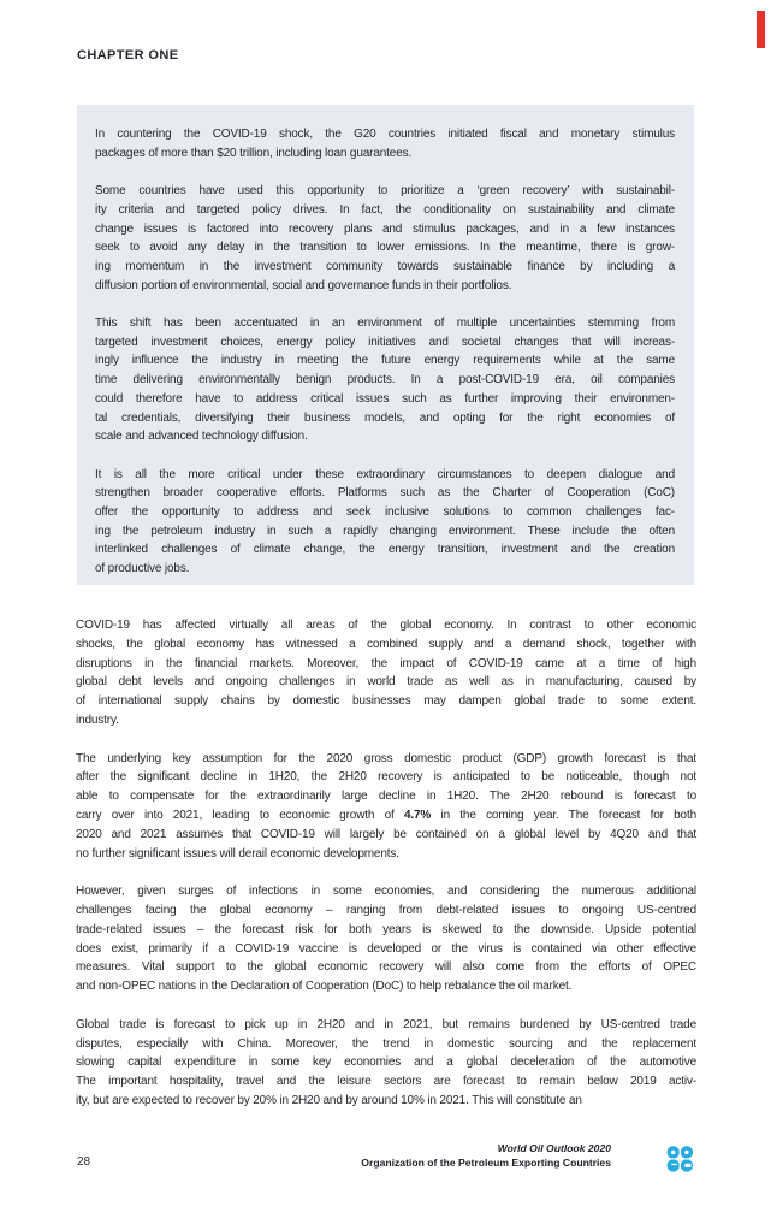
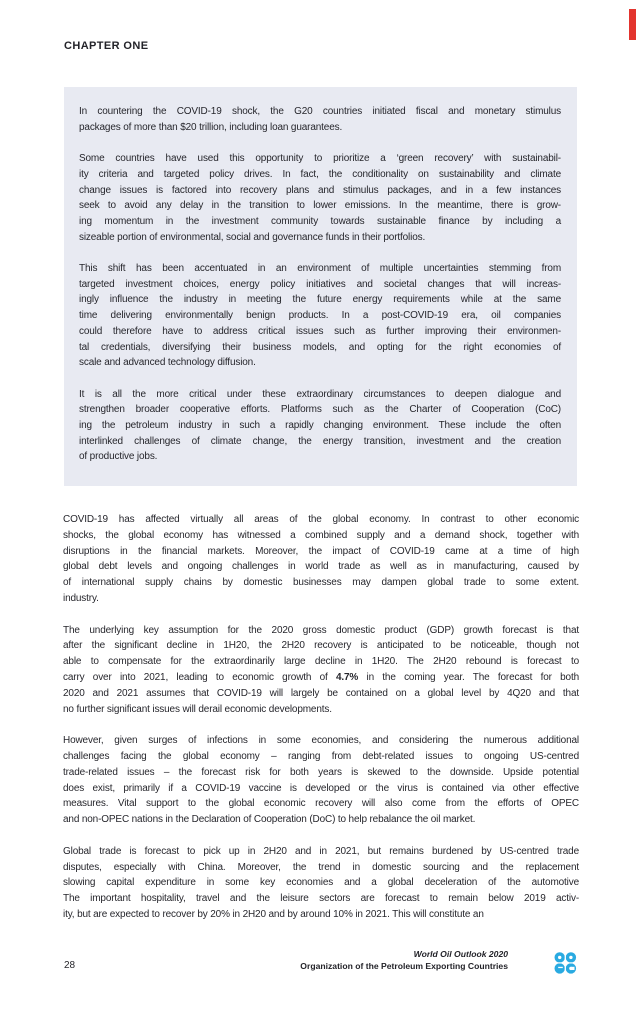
  CHAPTER ONE
  In countering the COVID-19 shock, the G20 countries initiated fiscal and monetary stimulus
  packages of more than $20 trillion, including loan guarantees.
  Some countries have used this opportunity to prioritize a ‘green recovery’ with sustainabil-
  ity criteria and targeted policy drives. In fact, the conditionality on sustainability and climate
  change issues is factored into recovery plans and stimulus packages, and in a few instances
  seek to avoid any delay in the transition to lower emissions. In the meantime, there is grow-
  ing momentum in the investment community towards sustainable finance by including a
- diffusion portion of environmental, social and governance funds in their portfolios.
+ sizeable portion of environmental, social and governance funds in their portfolios.
  This shift has been accentuated in an environment of multiple uncertainties stemming from
  targeted investment choices, energy policy initiatives and societal changes that will increas-
  ingly influence the industry in meeting the future energy requirements while at the same
  time delivering environmentally benign products. In a post-COVID-19 era, oil companies
  could therefore have to address critical issues such as further improving their environmen-
  tal credentials, diversifying their business models, and opting for the right economies of
  scale and advanced technology diffusion.
  It is all the more critical under these extraordinary circumstances to deepen dialogue and
  strengthen broader cooperative efforts. Platforms such as the Charter of Cooperation (CoC)
- offer the opportunity to address and seek inclusive solutions to common challenges fac-
  ing the petroleum industry in such a rapidly changing environment. These include the often
  interlinked challenges of climate change, the energy transition, investment and the creation
  of productive jobs.
  COVID-19 has affected virtually all areas of the global economy. In contrast to other economic
  shocks, the global economy has witnessed a combined supply and a demand shock, together with
  disruptions in the financial markets. Moreover, the impact of COVID-19 came at a time of high
  global debt levels and ongoing challenges in world trade as well as in manufacturing, caused by
  of international supply chains by domestic businesses may dampen global trade to some extent.
  industry.
  The underlying key assumption for the 2020 gross domestic product (GDP) growth forecast is that
  after the significant decline in 1H20, the 2H20 recovery is anticipated to be noticeable, though not
  able to compensate for the extraordinarily large decline in 1H20. The 2H20 rebound is forecast to
  carry over into 2021, leading to economic growth of 4.7% in the coming year. The forecast for both
  2020 and 2021 assumes that COVID-19 will largely be contained on a global level by 4Q20 and that
  no further significant issues will derail economic developments.
  However, given surges of infections in some economies, and considering the numerous additional
  challenges facing the global economy – ranging from debt-related issues to ongoing US-centred
  trade-related issues – the forecast risk for both years is skewed to the downside. Upside potential
  does exist, primarily if a COVID-19 vaccine is developed or the virus is contained via other effective
  measures. Vital support to the global economic recovery will also come from the efforts of OPEC
  and non-OPEC nations in the Declaration of Cooperation (DoC) to help rebalance the oil market.
  Global trade is forecast to pick up in 2H20 and in 2021, but remains burdened by US-centred trade
  disputes, especially with China. Moreover, the trend in domestic sourcing and the replacement
  slowing capital expenditure in some key economies and a global deceleration of the automotive
  The important hospitality, travel and the leisure sectors are forecast to remain below 2019 activ-
  ity, but are expected to recover by 20% in 2H20 and by around 10% in 2021. This will constitute an
  28
  World Oil Outlook 2020
  Organization of the Petroleum Exporting Countries
